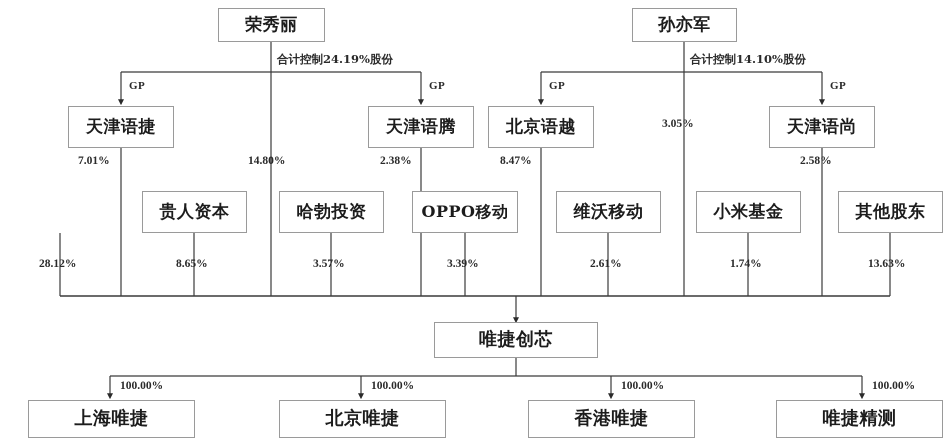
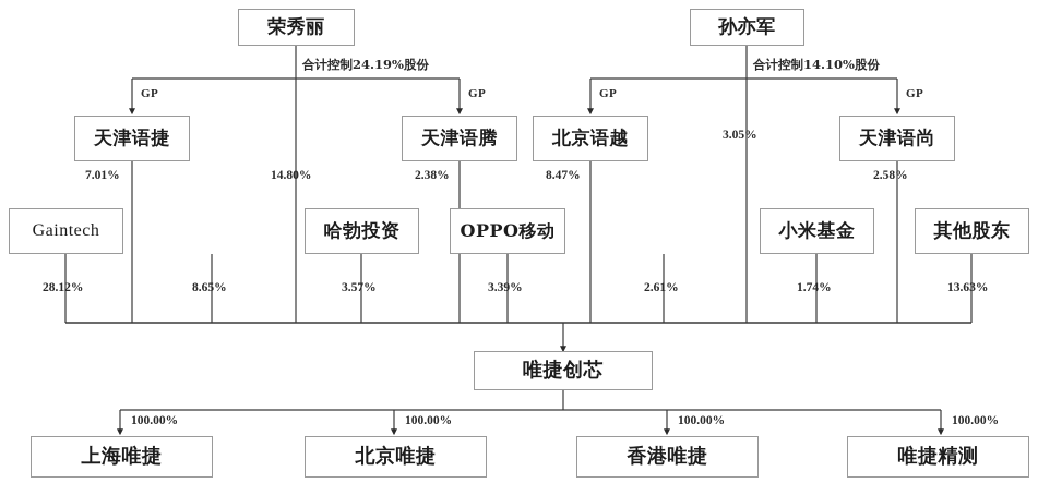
  荣秀丽
  合计控制24.19%股份
  孙亦军
  合计控制14.10%股份
  GP
  GP
  GP
  GP
  天津语捷
  7.01%
  天津语腾
  2.38%
  北京语越
  8.47%
  天津语尚
  2.58%
  14.80%
  3.05%
+ Gaintech
  28.12%
- 贵人资本
  8.65%
  哈勃投资
  3.57%
  OPPO移动
  3.39%
- 维沃移动
  2.61%
  小米基金
  1.74%
  其他股东
  13.63%
  唯捷创芯
  100.00%
  上海唯捷
  100.00%
  北京唯捷
  100.00%
  香港唯捷
  100.00%
  唯捷精测
